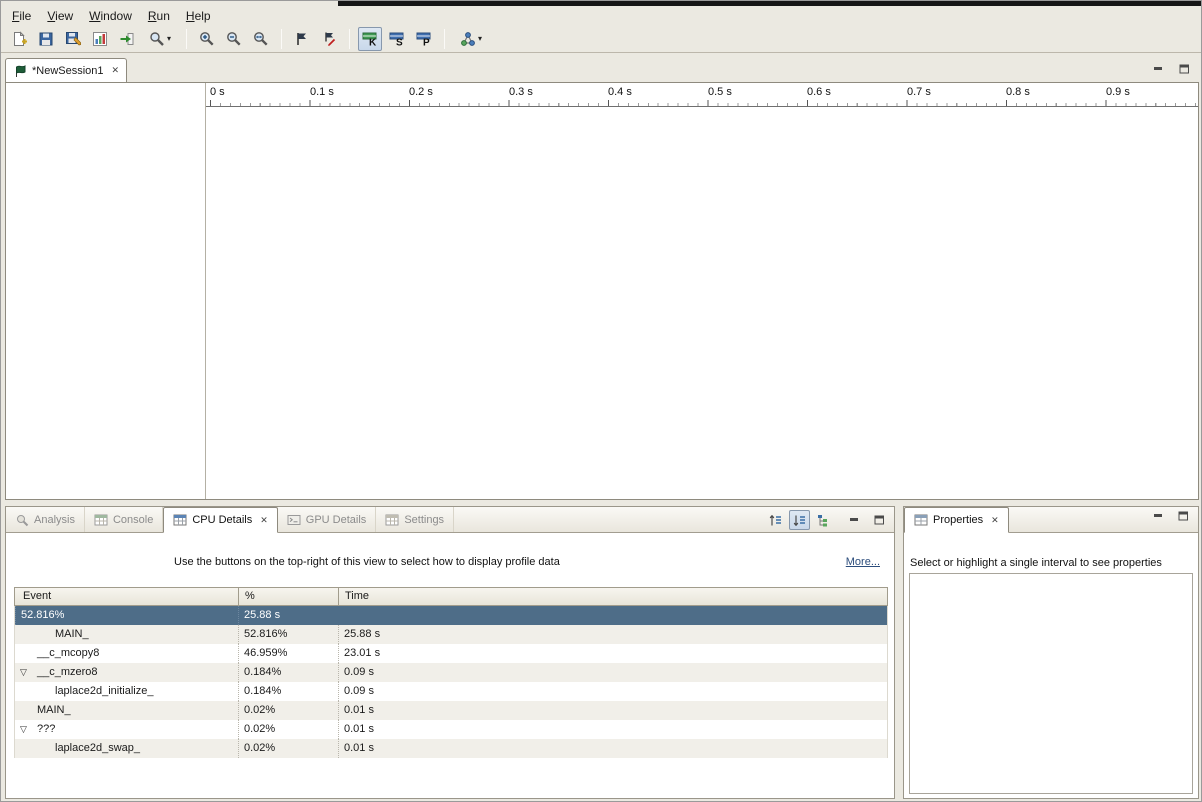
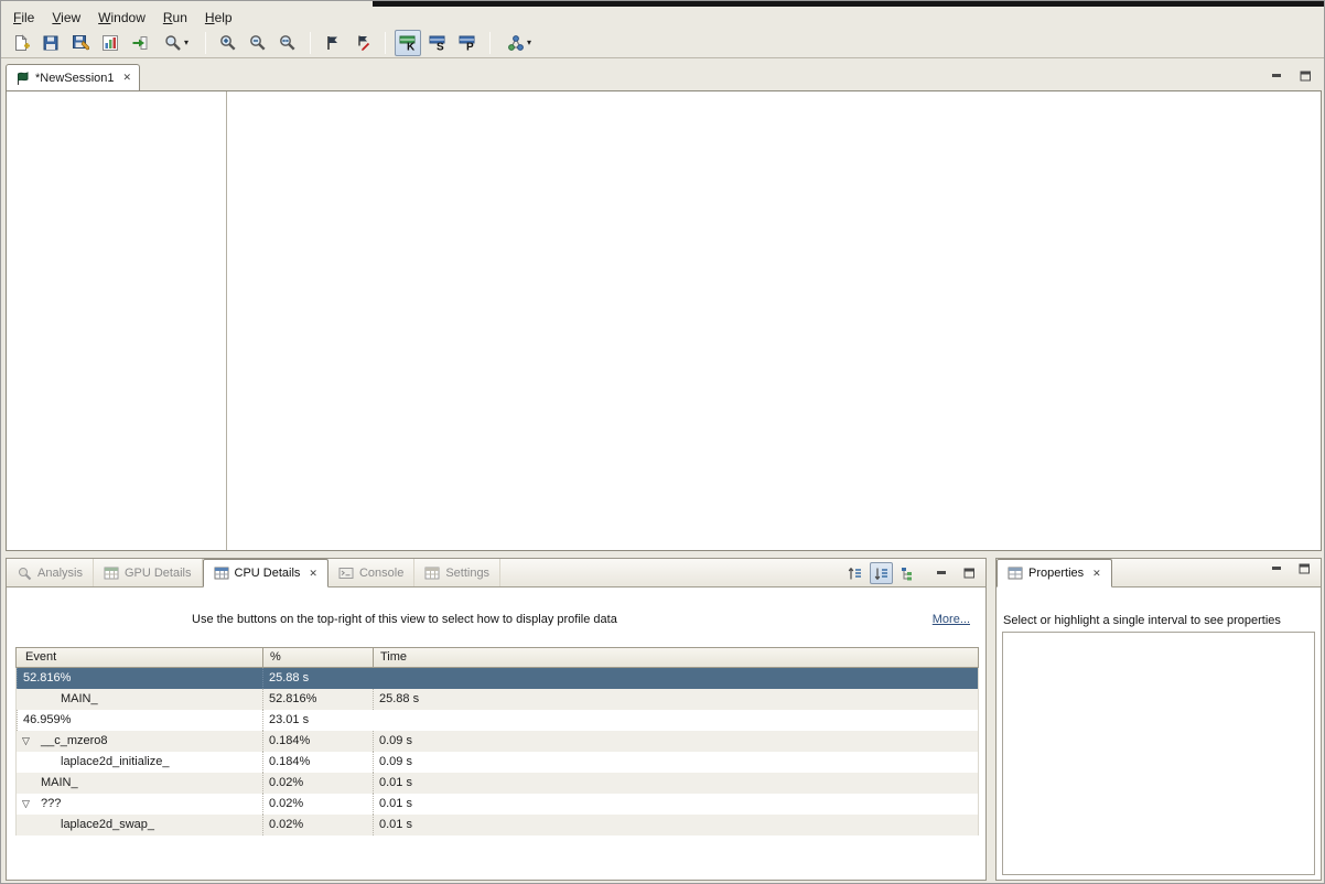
  File
  View
  Window
  Run
  Help
  ▾
  K
  S
  P
  ▾
  *NewSession1
  ✕
- 0 s
- 0.1 s
- 0.2 s
- 0.3 s
- 0.4 s
- 0.5 s
- 0.6 s
- 0.7 s
- 0.8 s
- 0.9 s
  Analysis
- Console
+ GPU Details
  CPU Details
  ✕
- GPU Details
+ Console
  Settings
  Use the buttons on the top-right of this view to select how to display profile data
  More...
  Event
  %
  Time
  52.816%
  25.88 s
  MAIN_
  52.816%
  25.88 s
- __c_mcopy8
  46.959%
  23.01 s
  ▽
  __c_mzero8
  0.184%
  0.09 s
  laplace2d_initialize_
  0.184%
  0.09 s
  MAIN_
  0.02%
  0.01 s
  ▽
  ???
  0.02%
  0.01 s
  laplace2d_swap_
  0.02%
  0.01 s
  Properties
  ✕
  Select or highlight a single interval to see properties
